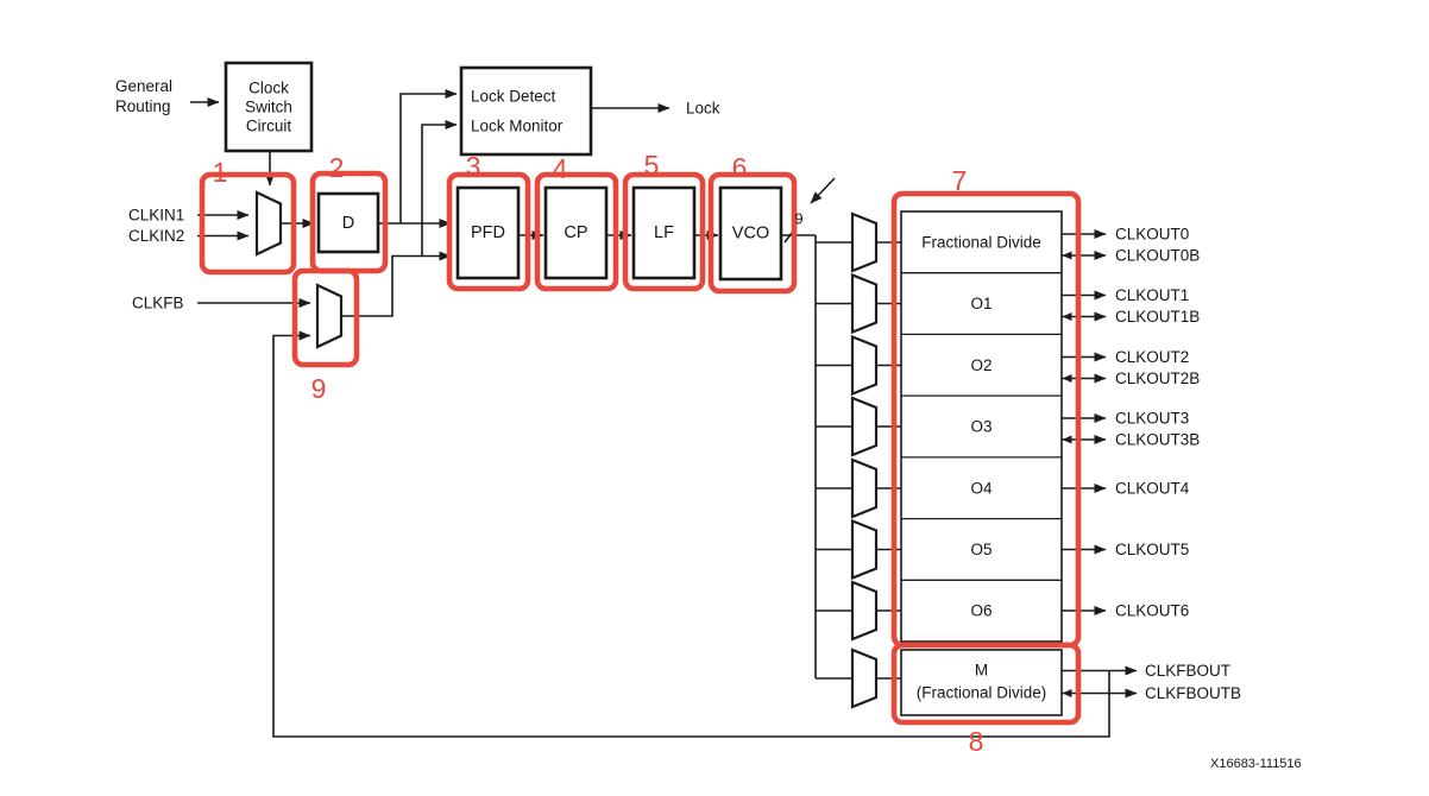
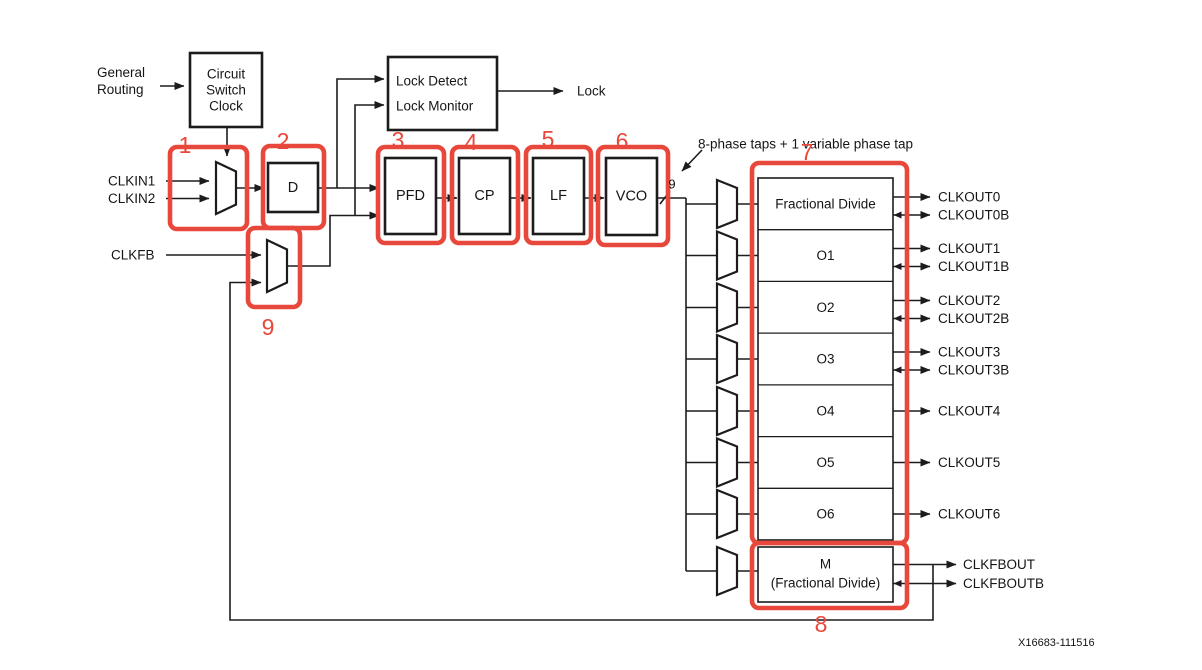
  General
  Routing
- Clock
+ Circuit
  Switch
- Circuit
+ Clock
  CLKIN1
  CLKIN2
  CLKFB
  D
  Lock Detect
  Lock Monitor
  Lock
  PFD
  CP
  LF
  VCO
  9
+ 8-phase taps + 1 variable phase tap
  Fractional Divide
  O1
  O2
  O3
  O4
  O5
  O6
  M
  (Fractional Divide)
  CLKOUT0
  CLKOUT0B
  CLKOUT1
  CLKOUT1B
  CLKOUT2
  CLKOUT2B
  CLKOUT3
  CLKOUT3B
  CLKOUT4
  CLKOUT5
  CLKOUT6
  CLKFBOUT
  CLKFBOUTB
  1
  2
  3
  4
  5
  6
  7
  8
  9
  X16683-111516
